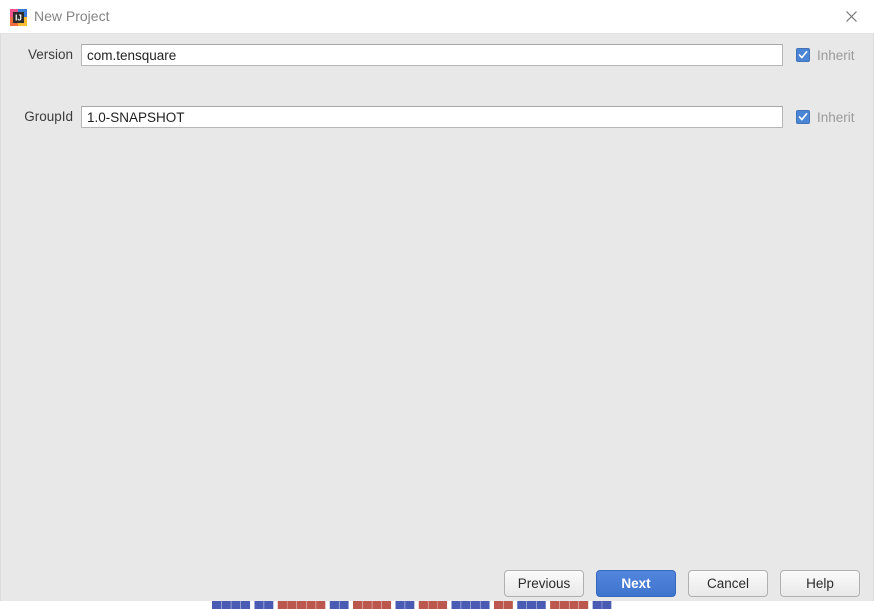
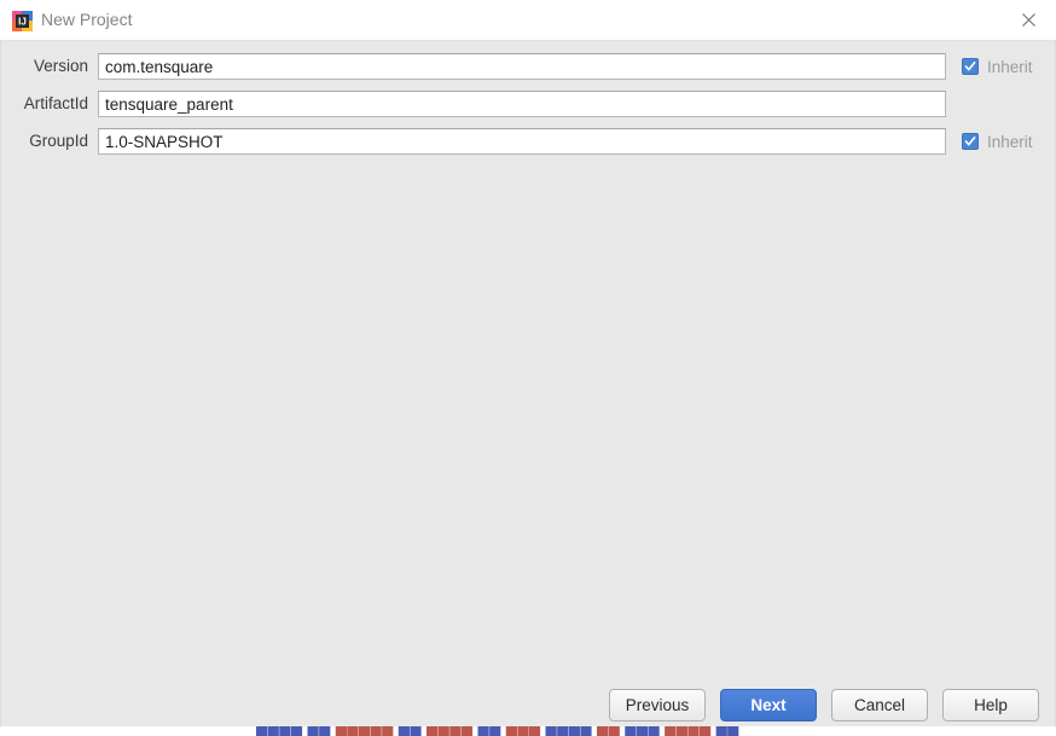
  IJ
  New Project
  Version
  com.tensquare
  Inherit
+ ArtifactId
+ tensquare_parent
  GroupId
  1.0-SNAPSHOT
  Inherit
  Previous
  Next
  Cancel
  Help
  ████ ██ █████ ██ ████ ██ ███ ████ ██ ███ ████ ██
